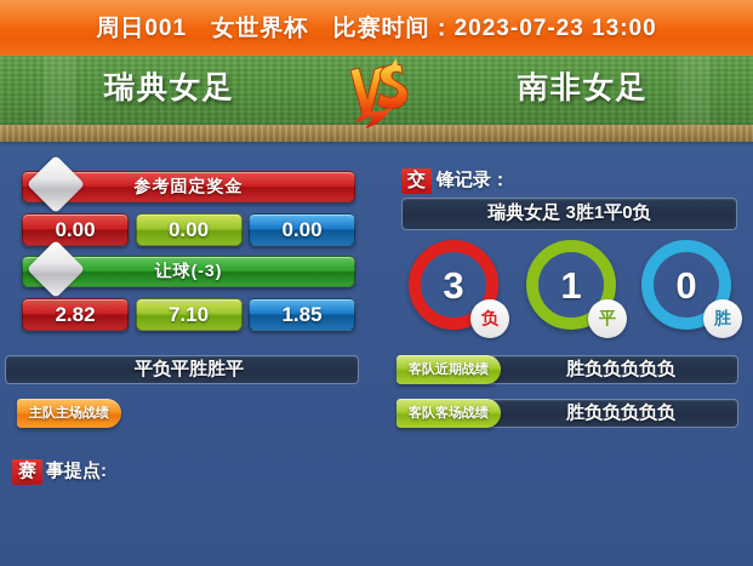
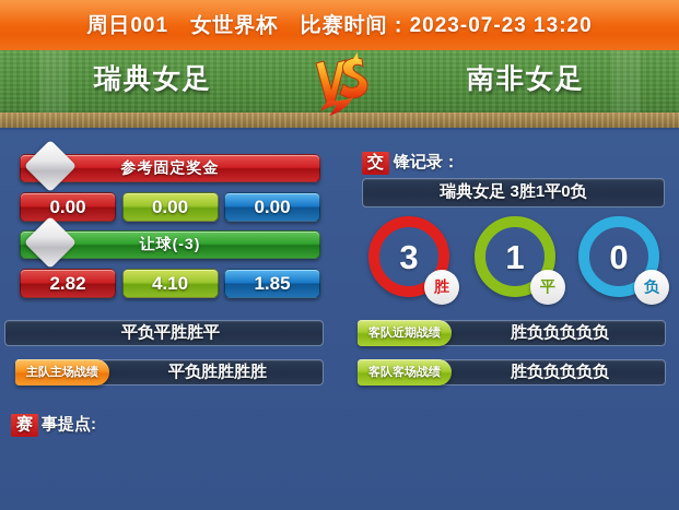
- 周日001 女世界杯 比赛时间：2023-07-23 13:00
+ 周日001 女世界杯 比赛时间：2023-07-23 13:20
  瑞典女足
  南非女足
  参考固定奖金
  0.00
  0.00
  0.00
  让球(-3)
  2.82
- 7.10
+ 4.10
  1.85
  交
  锋记录：
  瑞典女足 3胜1平0负
  3
- 负
+ 胜
  1
  平
  0
- 胜
+ 负
  平负平胜胜平
  主队主场战绩
+ 平负胜胜胜胜
  客队近期战绩
  胜负负负负负
  客队客场战绩
  胜负负负负负
  赛
  事提点:
